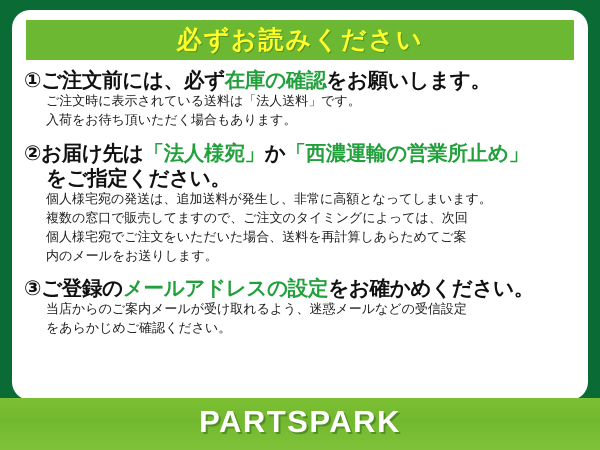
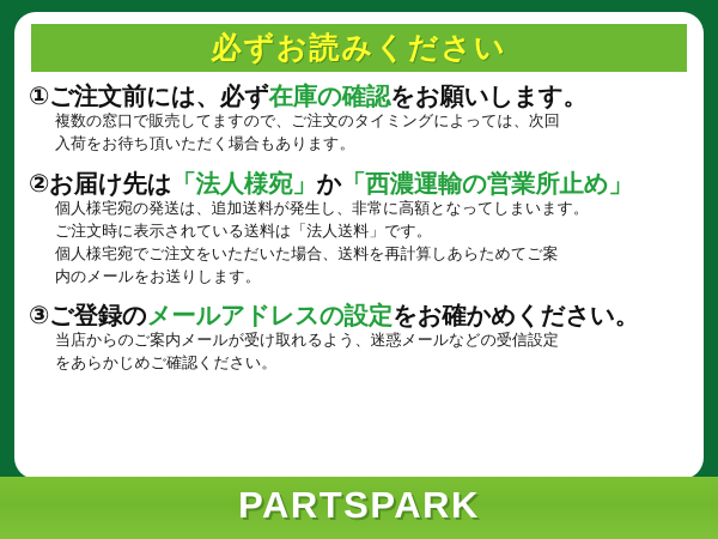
  必ずお読みください
  ①ご注文前には、必ず在庫の確認をお願いします。
- ご注文時に表示されている送料は「法人送料」です。
+ 複数の窓口で販売してますので、ご注文のタイミングによっては、次回
  入荷をお待ち頂いただく場合もあります。
  ②お届け先は「法人様宛」か「西濃運輸の営業所止め」
- をご指定ください。
  個人様宅宛の発送は、追加送料が発生し、非常に高額となってしまいます。
- 複数の窓口で販売してますので、ご注文のタイミングによっては、次回
+ ご注文時に表示されている送料は「法人送料」です。
  個人様宅宛でご注文をいただいた場合、送料を再計算しあらためてご案
  内のメールをお送りします。
  ③ご登録のメールアドレスの設定をお確かめください。
  当店からのご案内メールが受け取れるよう、迷惑メールなどの受信設定
  をあらかじめご確認ください。
  PARTSPARK
